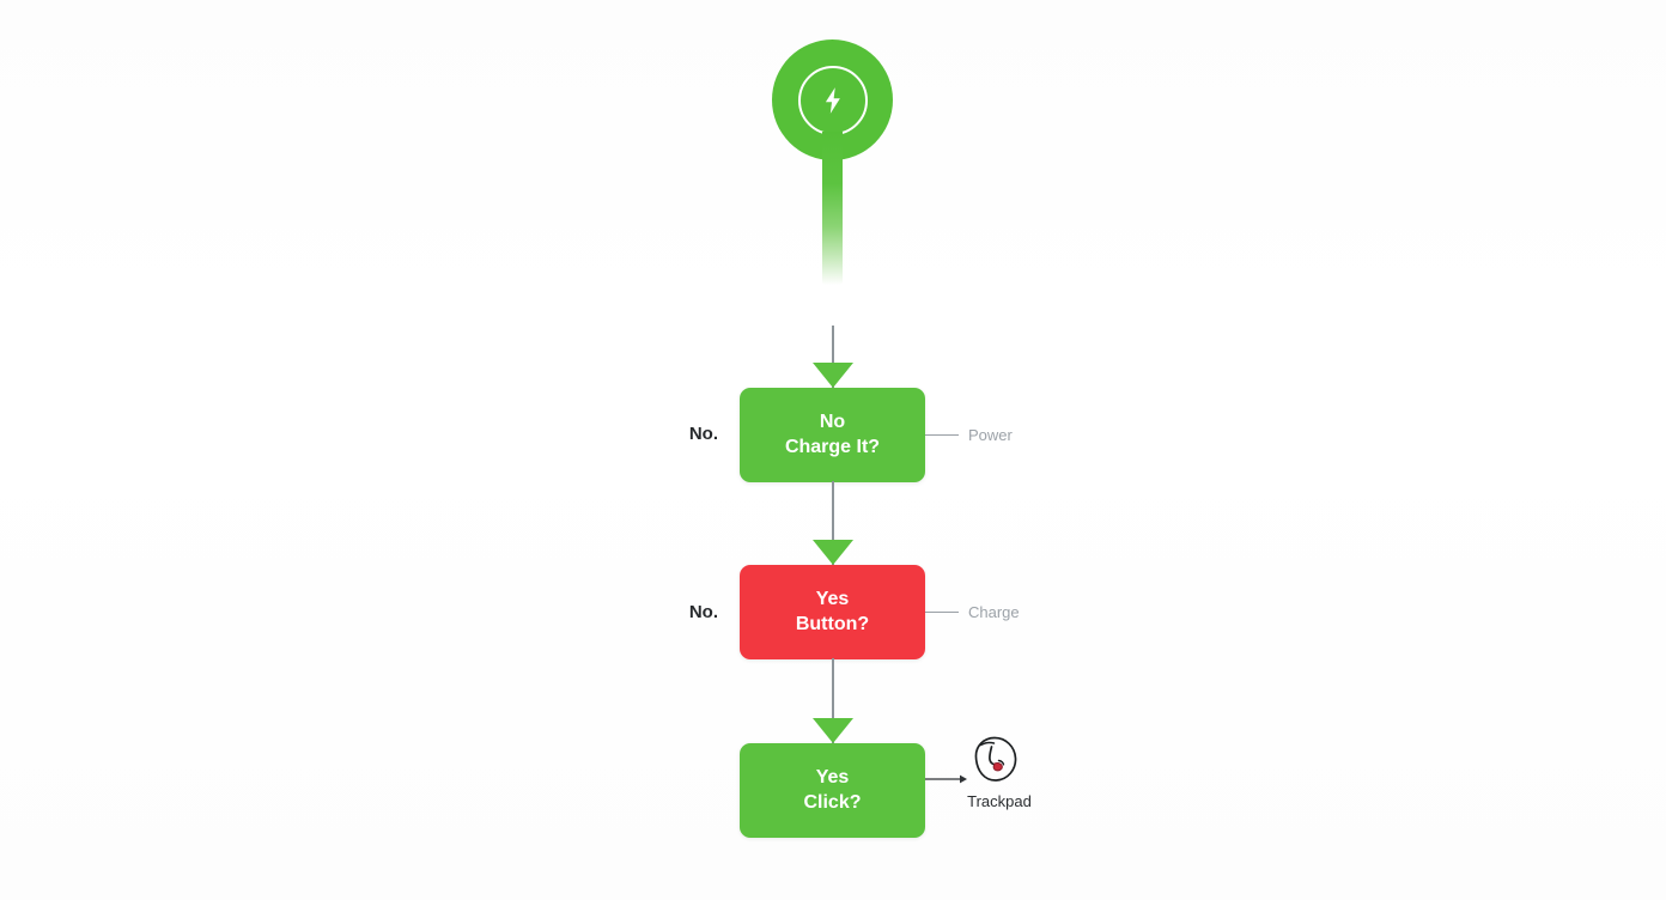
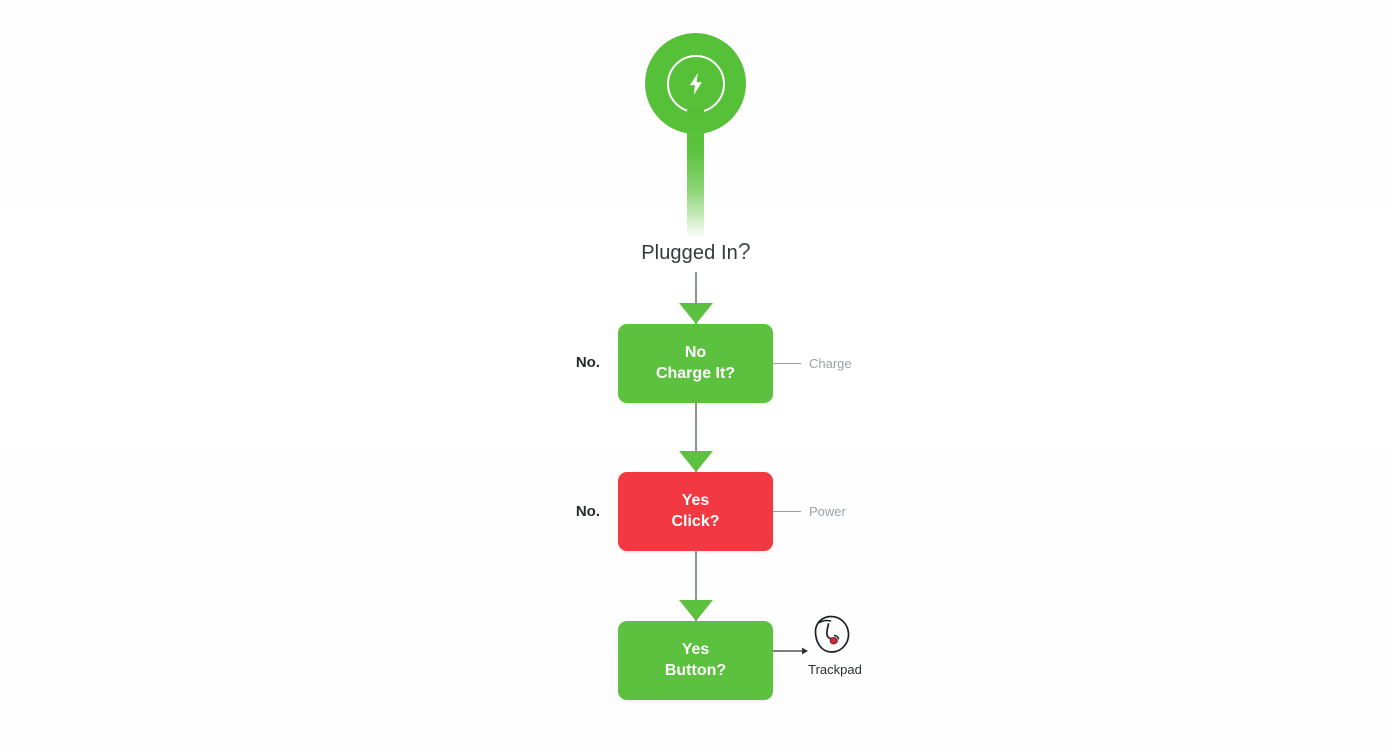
+ Plugged In?
  No
  Charge It?
  No.
- Power
+ Charge
  Yes
- Button?
+ Click?
  No.
- Charge
+ Power
  Yes
- Click?
+ Button?
  Trackpad
